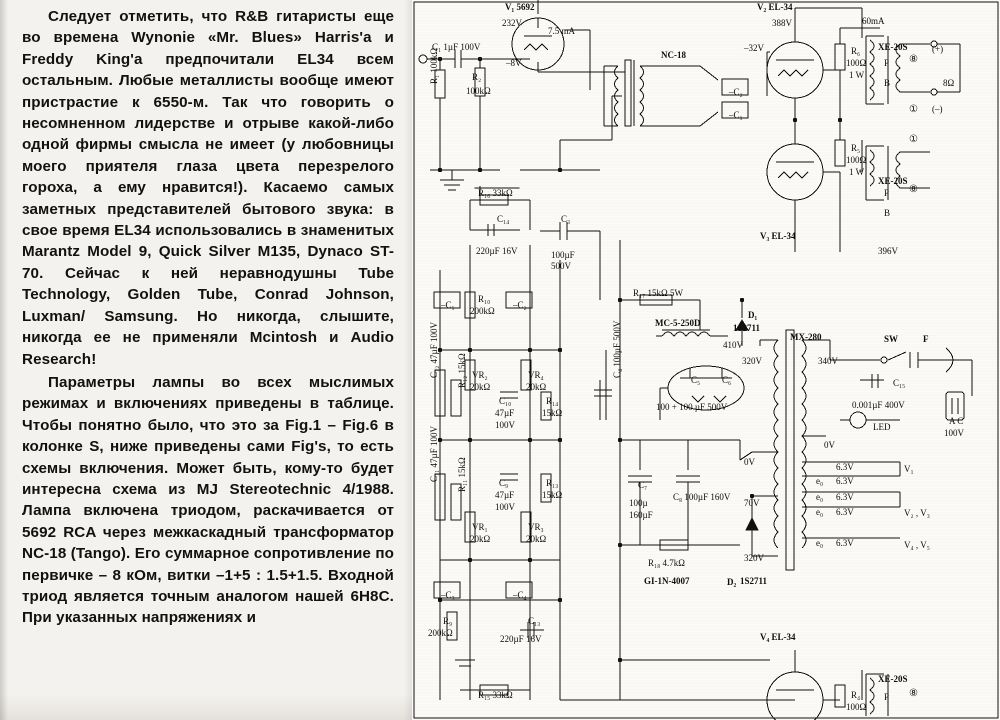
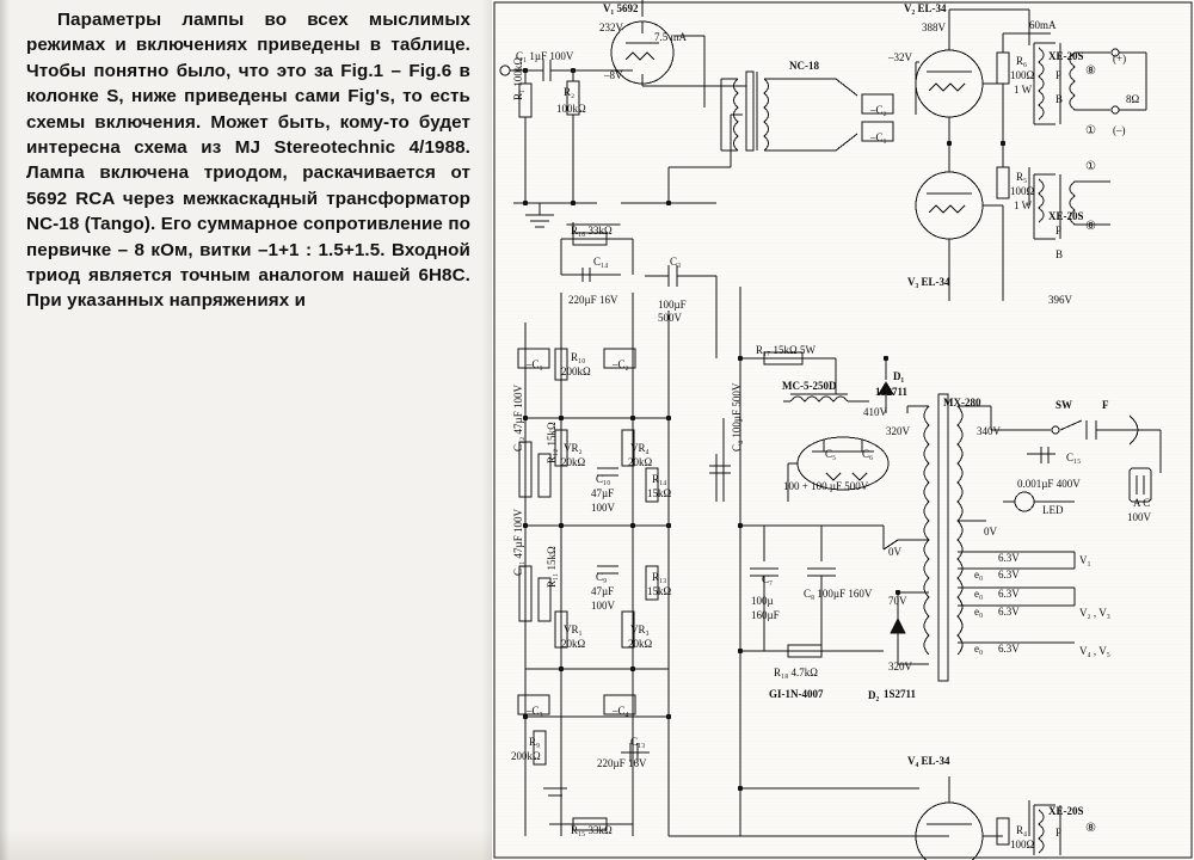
- Следует отметить, что R&B гитаристы еще во времена Wynonie «Mr. Blues» Harris'а и Freddy King'а предпочитали EL34 всем остальным. Любые металлисты вообще имеют пристрастие к 6550-м. Так что говорить о несомненном лидерстве и отрыве какой-либо одной фирмы смысла не имеет (у любовницы моего приятеля глаза цвета перезрелого гороха, а ему нравится!). Касаемо самых заметных представителей бытового звука: в свое время EL34 использовались в знаменитых Marantz Model 9, Quick Silver M135, Dynaco ST-70. Сейчас к ней неравнодушны Tube Technology, Golden Tube, Conrad Johnson, Luxman/ Samsung. Но никогда, слышите, никогда ее не применяли Mcintosh и Audio Research!
- Параметры лампы во всех мыслимых режимах и включениях приведены в таблице. Чтобы понятно было, что это за Fig.1 – Fig.6 в колонке S, ниже приведены сами Fig's, то есть схемы включения. Может быть, кому-то будет интересна схема из MJ Stereotechnic 4/1988. Лампа включена триодом, раскачивается от 5692 RCA через межкаскадный трансформатор NC-18 (Tango). Его суммарное сопротивление по первичке – 8 кОм, витки –1+5 : 1.5+1.5. Входной триод является точным аналогом нашей 6Н8С. При указанных напряжениях и
+ Параметры лампы во всех мыслимых режимах и включениях приведены в таблице. Чтобы понятно было, что это за Fig.1 – Fig.6 в колонке S, ниже приведены сами Fig's, то есть схемы включения. Может быть, кому-то будет интересна схема из MJ Stereotechnic 4/1988. Лампа включена триодом, раскачивается от 5692 RCA через межкаскадный трансформатор NC-18 (Tango). Его суммарное сопротивление по первичке – 8 кОм, витки –1+1 : 1.5+1.5. Входной триод является точным аналогом нашей 6Н8С. При указанных напряжениях и
